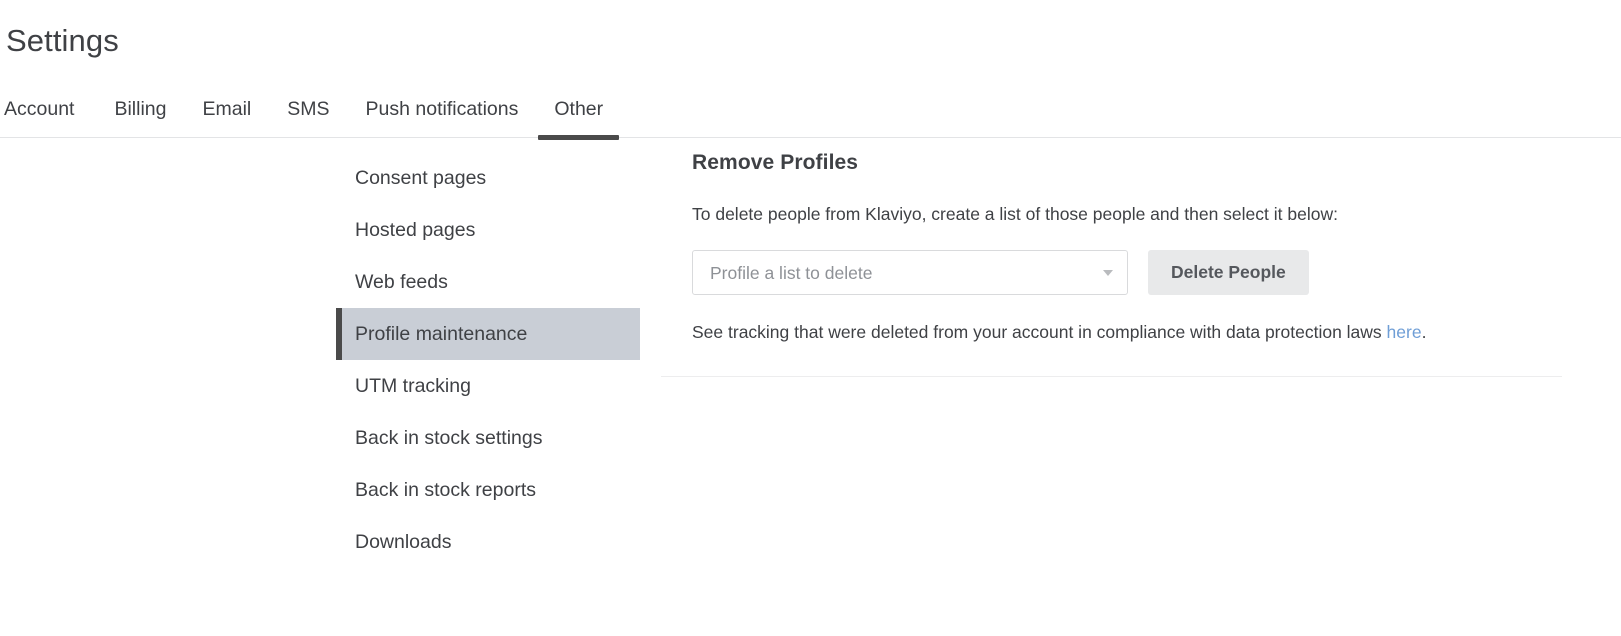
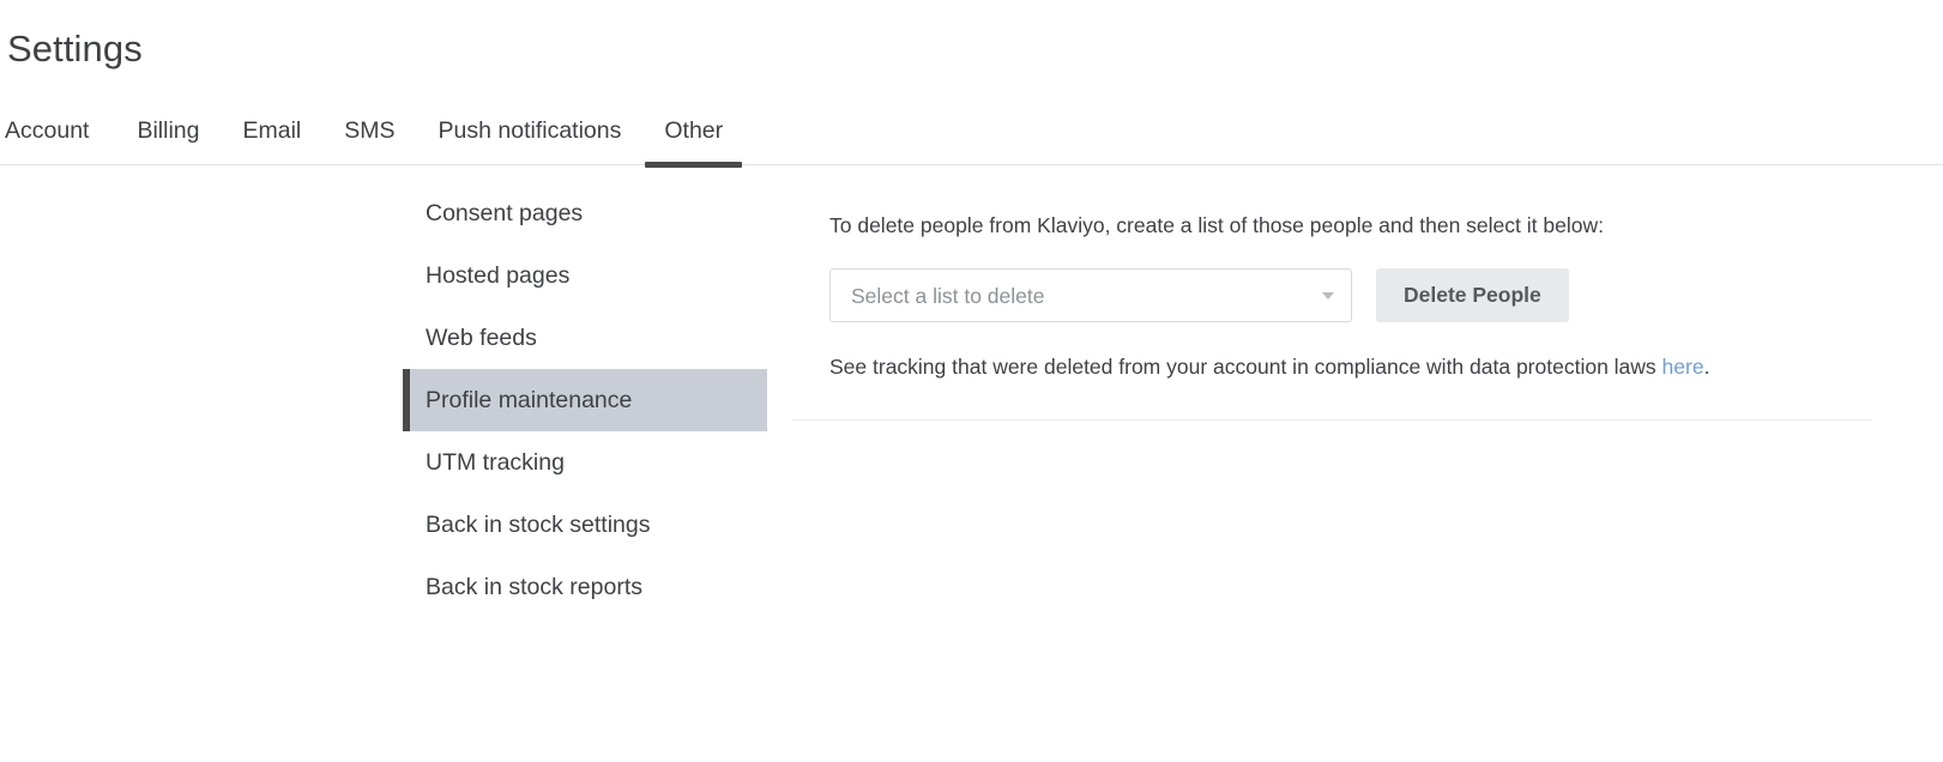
  Settings
  Account
  Billing
  Email
  SMS
  Push notifications
  Other
  Consent pages
  Hosted pages
  Web feeds
  Profile maintenance
  UTM tracking
  Back in stock settings
  Back in stock reports
- Downloads
- Remove Profiles
  To delete people from Klaviyo, create a list of those people and then select it below:
- Profile a list to delete
+ Select a list to delete
  Delete People
  See tracking that were deleted from your account in compliance with data protection laws here.
